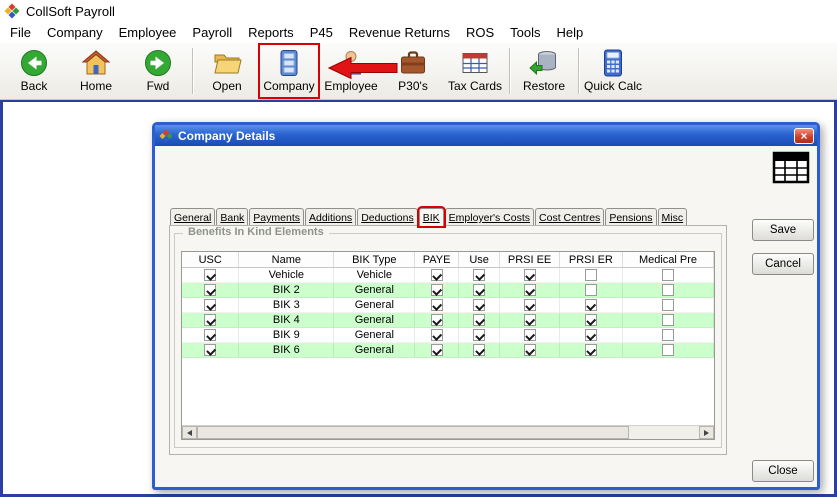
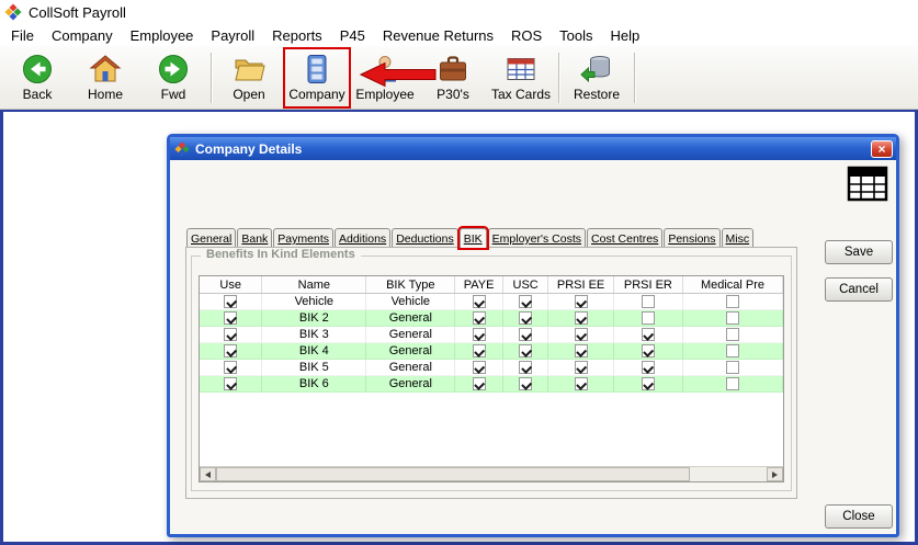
  CollSoft Payroll
  File
  Company
  Employee
  Payroll
  Reports
  P45
  Revenue Returns
  ROS
  Tools
  Help
  Back
  Home
  Fwd
  Open
  Company
  Employee
  P30's
  Tax Cards
  Restore
- Quick Calc
  Company Details
  ×
  General
  Bank
  Payments
  Additions
  Deductions
  BIK
  Employer's Costs
  Cost Centres
  Pensions
  Misc
  Benefits In Kind Elements
- USC
+ Use
  Name
  BIK Type
  PAYE
- Use
+ USC
  PRSI EE
  PRSI ER
  Medical Pre
  Vehicle
  Vehicle
  BIK 2
  General
  BIK 3
  General
  BIK 4
  General
- BIK 9
+ BIK 5
  General
  BIK 6
  General
  Save
  Cancel
  Close
